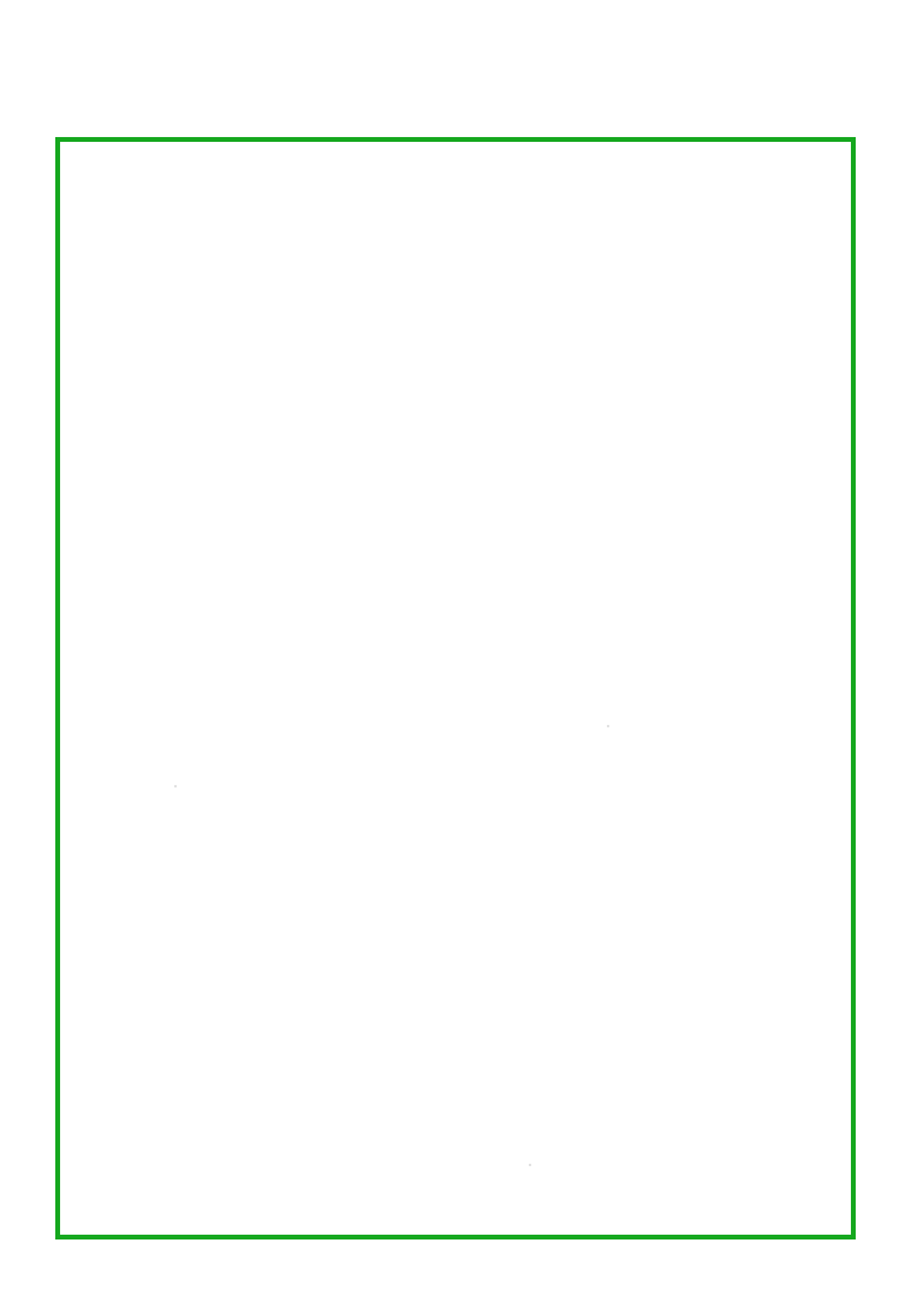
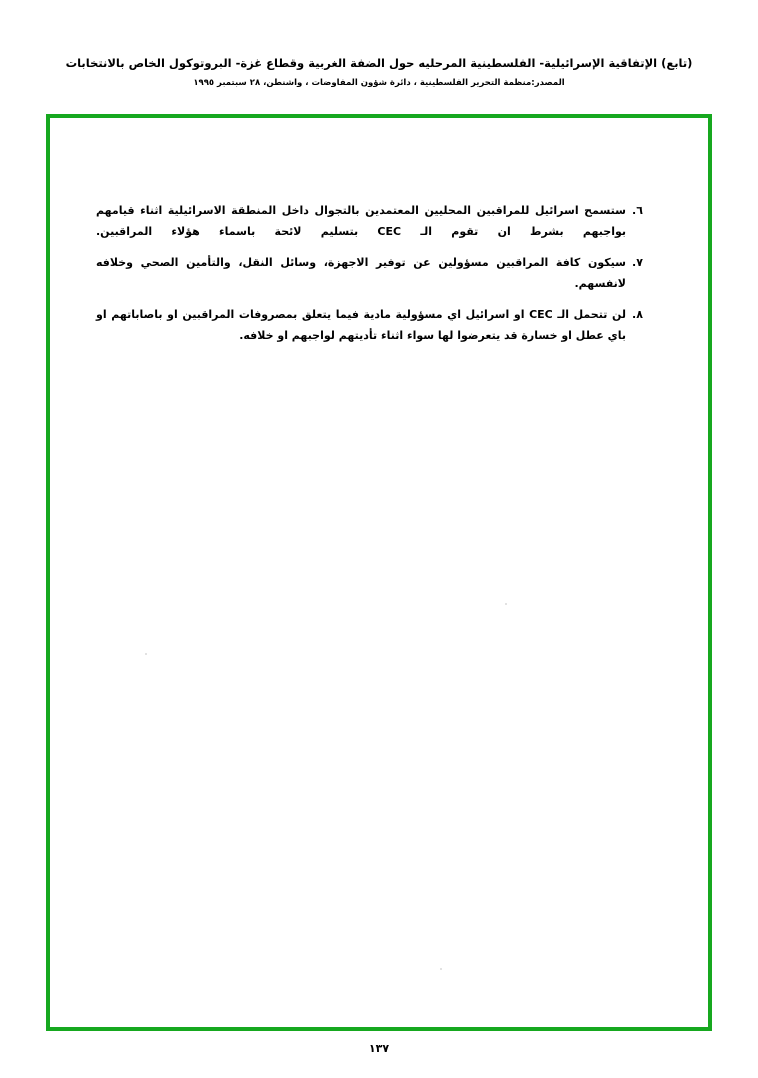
+ (تابع) الإتفاقية الإسرائيلية- الفلسطينية المرحليه حول الضفة الغربية وقطاع غزة- البروتوكول الخاص بالانتخابات
+ المصدر:منظمة التحرير الفلسطينية ، دائرة شؤون المفاوضات ، واشنطن، ٢٨ سبتمبر ١٩٩٥
+ ٦.
+ ستسمح اسرائيل للمراقبين المحليين المعتمدين بالتجوال داخل المنطقة الاسرائيلية اثناء قيامهم بواجبهم بشرط ان تقوم الـ CEC بتسليم لائحة باسماء هؤلاء المراقبين.
+ ٧.
+ سيكون كافة المراقبين مسؤولين عن توفير الاجهزة، وسائل النقل، والتأمين الصحي وخلافه لانفسهم.
+ ٨.
+ لن تتحمل الـ CEC او اسرائيل اي مسؤولية مادية فيما يتعلق بمصروفات المراقبين او باصاباتهم او باي عطل او خسارة قد يتعرضوا لها سواء اثناء تأديتهم لواجبهم او خلافه.
+ ١٣٧
